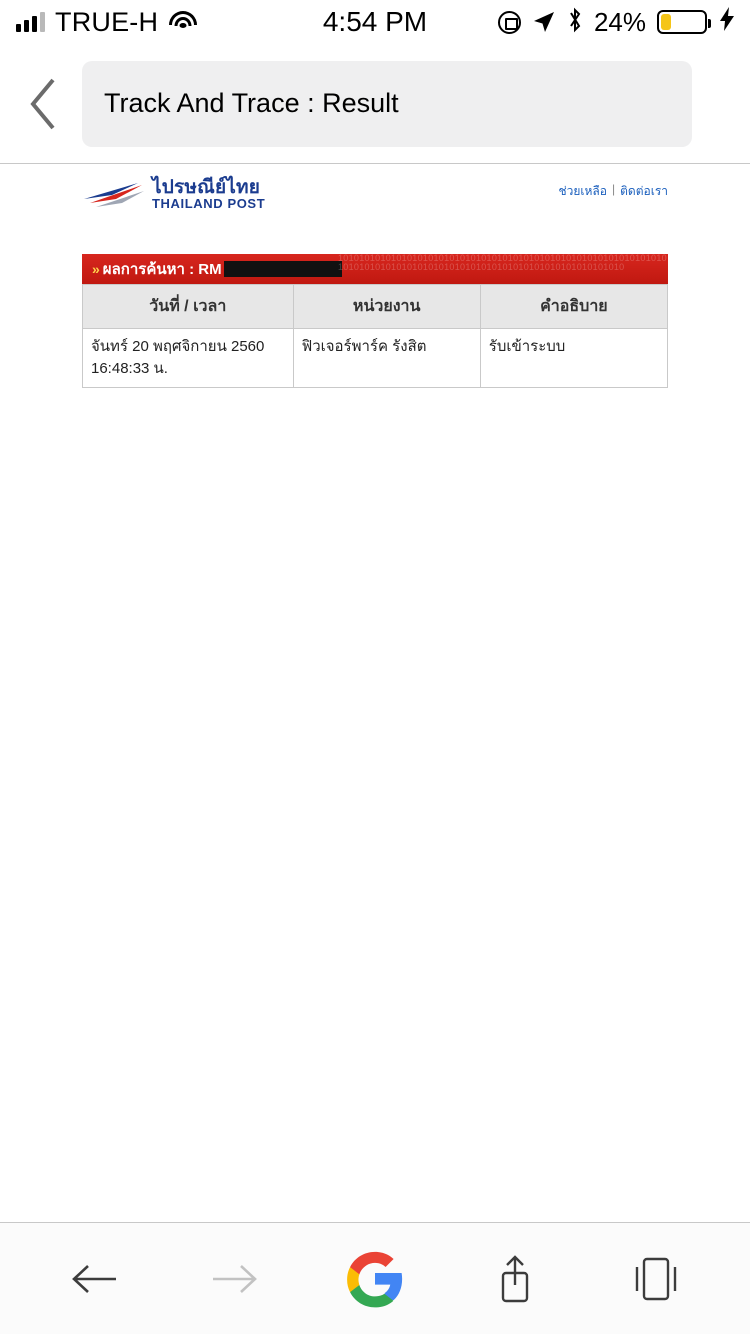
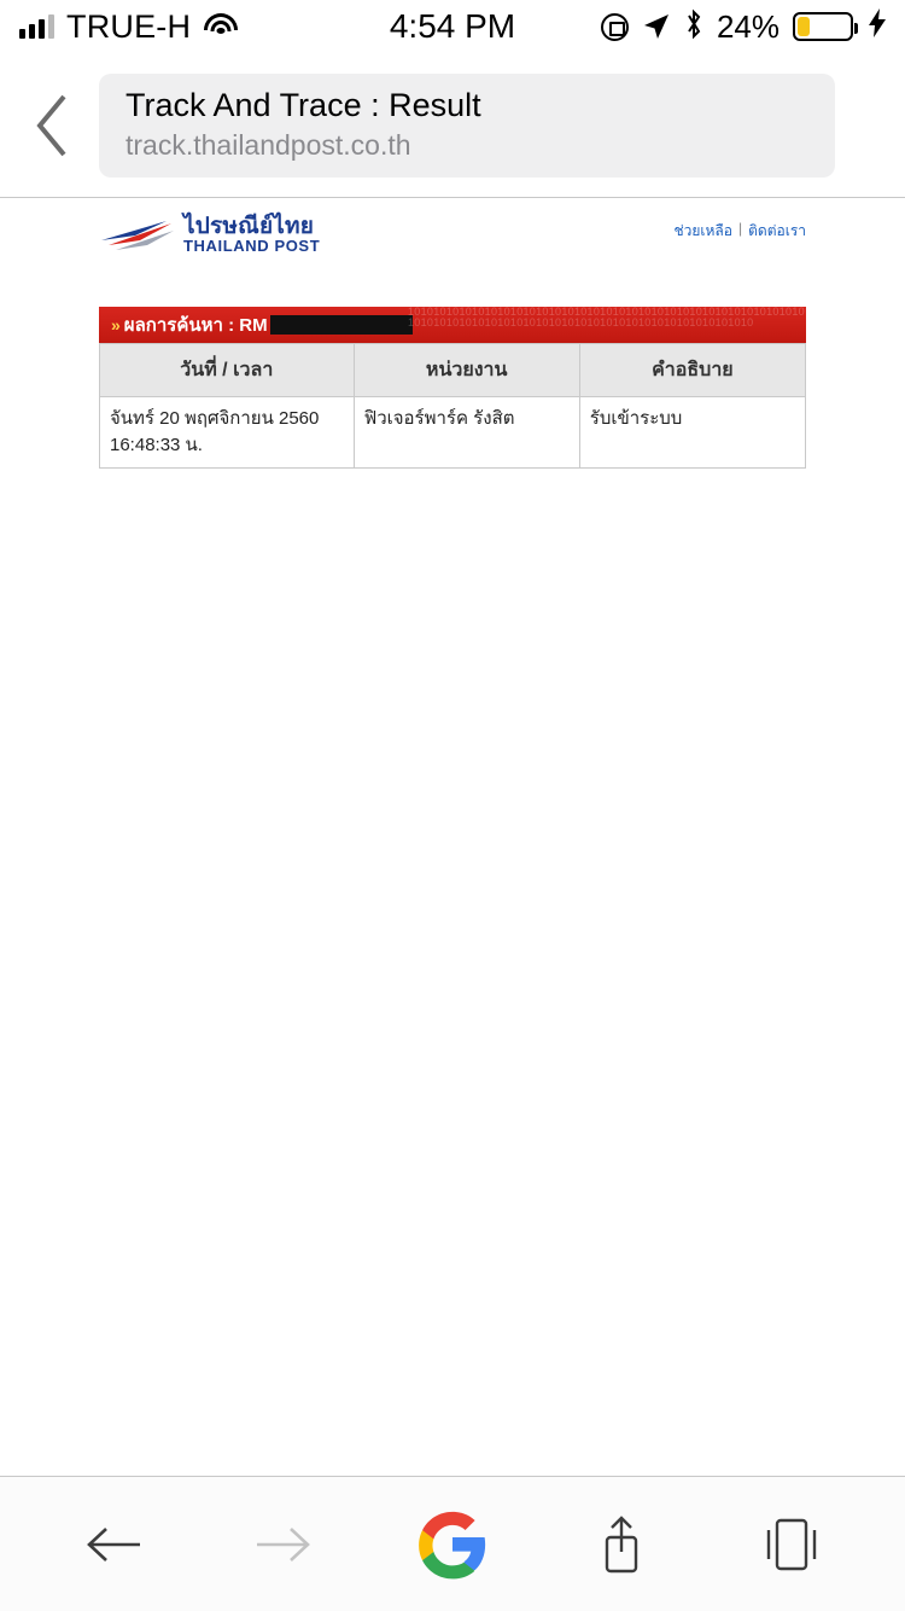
  TRUE-H
  4:54 PM
  24%
  Track And Trace : Result
+ track.thailandpost.co.th
  ไปรษณีย์ไทย
  THAILAND POST
  ช่วยเหลือ
  |
  ติดต่อเรา
  »
  ผลการค้นหา : RM
  10101010101010101010101010101010101010101010101010101010101010101010101010101010101010101010101010101010101010101010
  วันที่ / เวลา	หน่วยงาน	คำอธิบาย
  จันทร์ 20 พฤศจิกายน 2560 16:48:33 น.	ฟิวเจอร์พาร์ค รังสิต	รับเข้าระบบ
